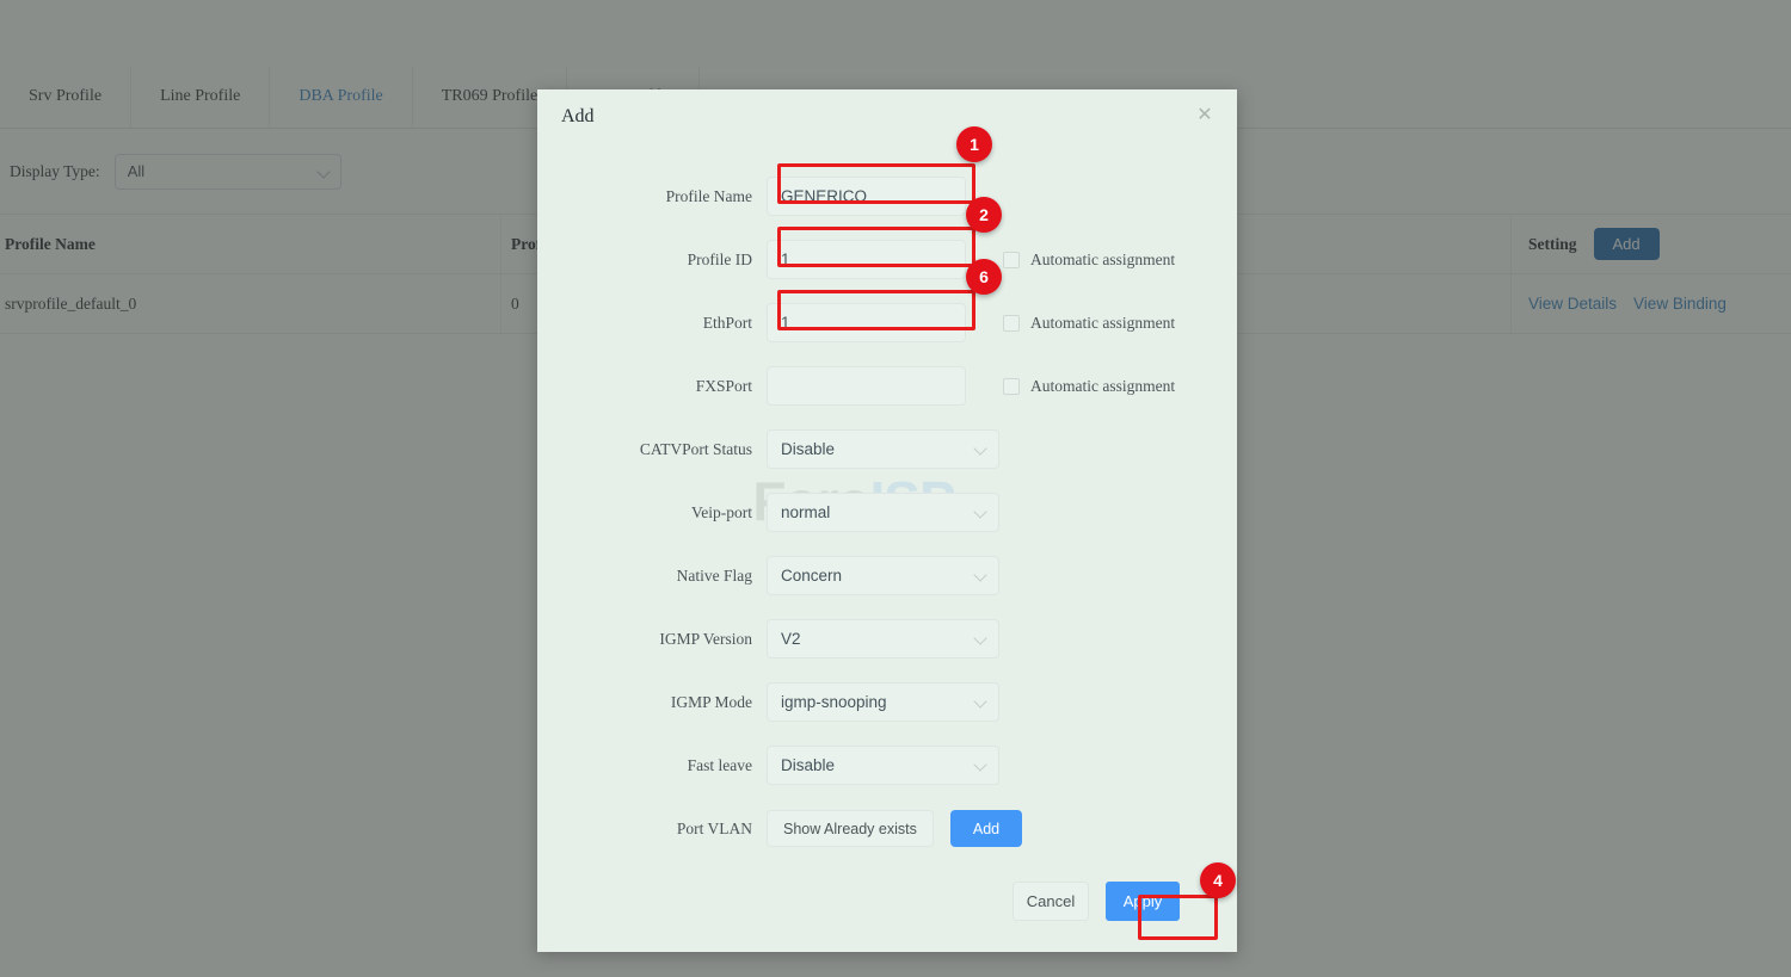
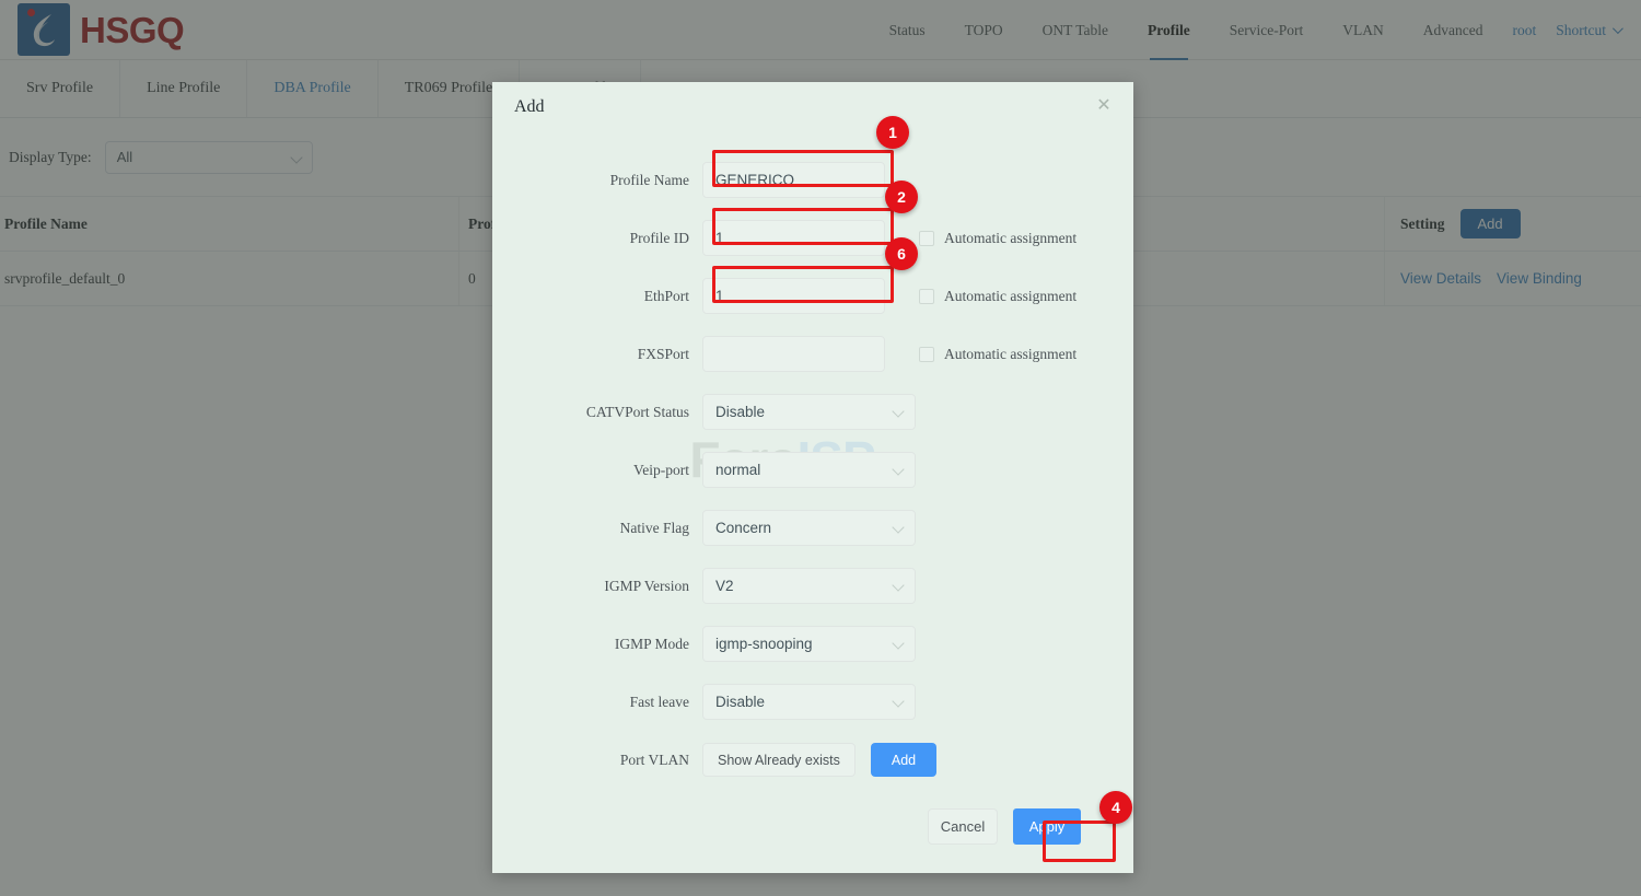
+ HSGQ
+ Status
+ TOPO
+ ONT Table
+ Profile
+ Service-Port
+ VLAN
+ Advanced
+ root
+ Shortcut
  Srv Profile
  Line Profile
  DBA Profile
  TR069 Profile
  Display Type:
  All
  Profile Name
  Setting
  Add
  srvprofile_default_0
  0
  View Details
  View Binding
  Add
  ✕
  Profile Name
  GENERICO
  Profile ID
  1
  Automatic assignment
  EthPort
  1
  Automatic assignment
  FXSPort
  Automatic assignment
  CATVPort Status
  Disable
  Veip-port
  normal
  Native Flag
  Concern
  IGMP Version
  V2
  IGMP Mode
  igmp-snooping
  Fast leave
  Disable
  Port VLAN
  Show Already exists
  Add
  Cancel
  Apply
  1
  2
  6
  4
